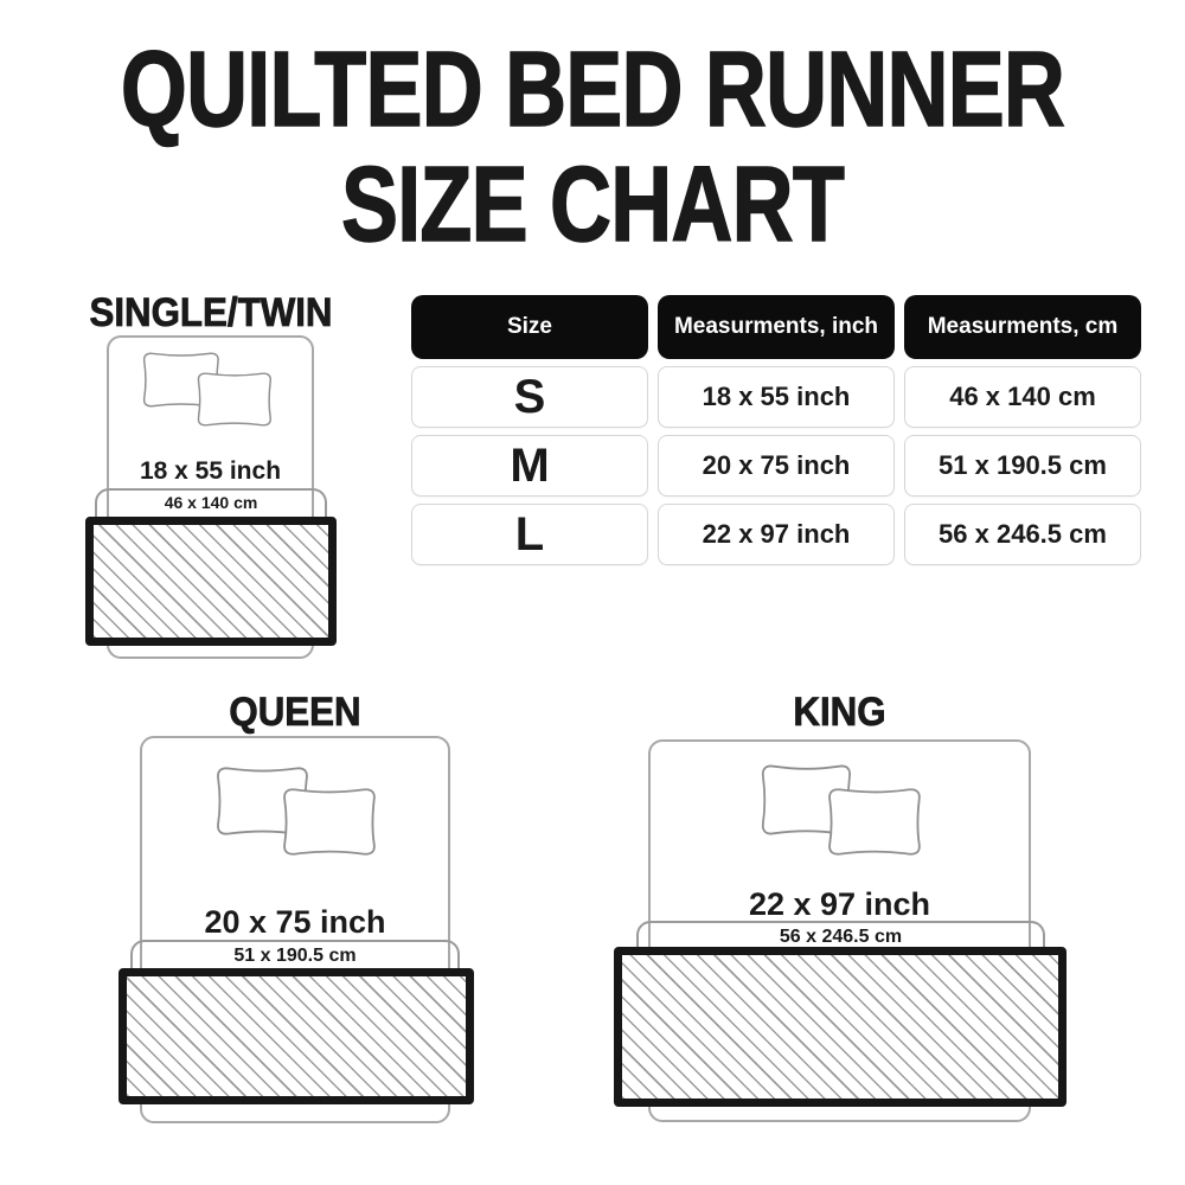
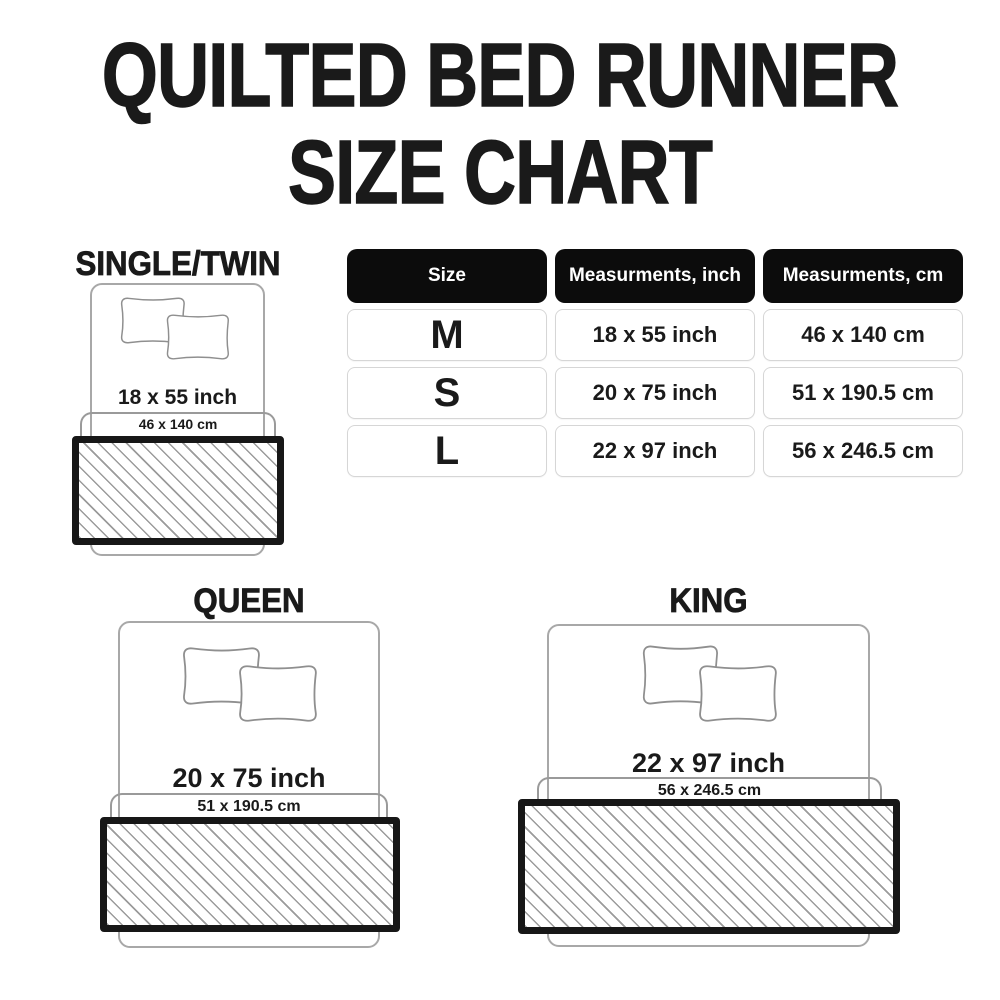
  QUILTED BED RUNNER
  SIZE CHART
  SINGLE/TWIN
  18 x 55 inch
  46 x 140 cm
  Size
  Measurments, inch
  Measurments, cm
- S
+ M
  18 x 55 inch
  46 x 140 cm
- M
+ S
  20 x 75 inch
  51 x 190.5 cm
  L
  22 x 97 inch
  56 x 246.5 cm
  QUEEN
  20 x 75 inch
  51 x 190.5 cm
  KING
  22 x 97 inch
  56 x 246.5 cm
